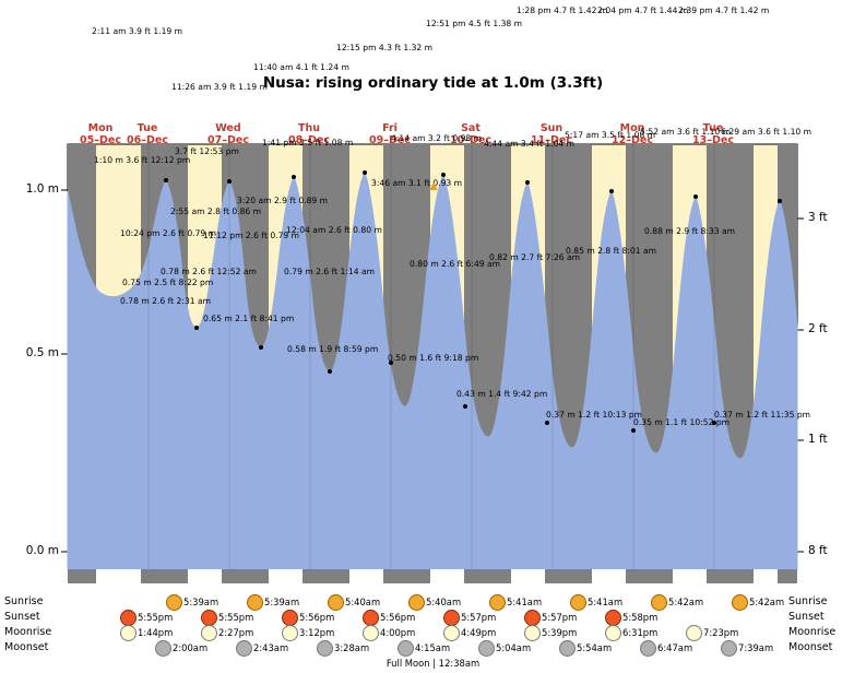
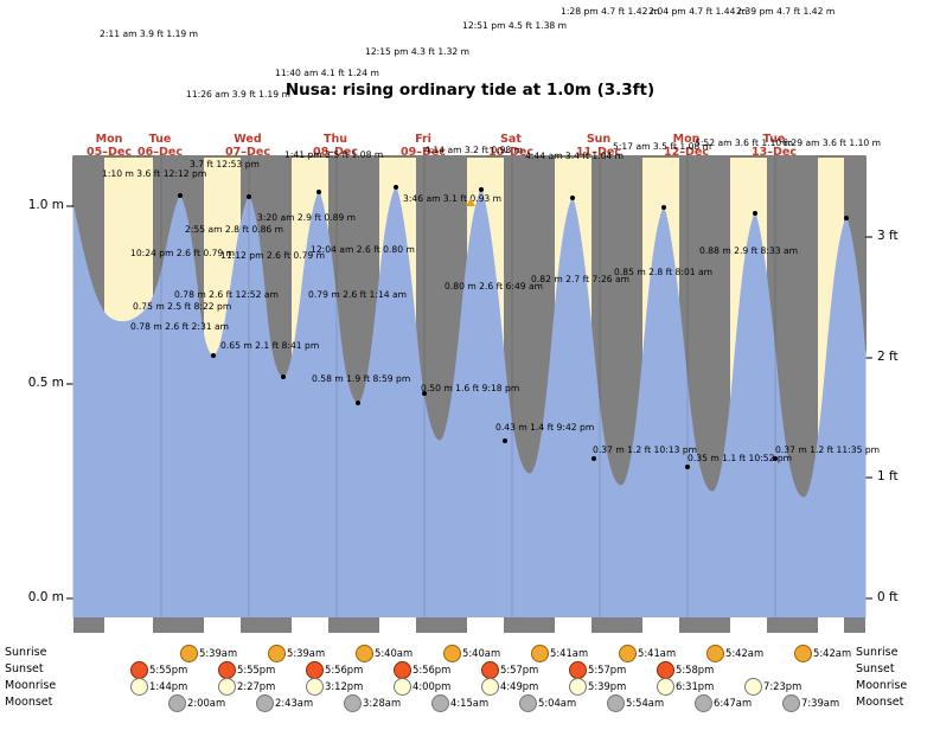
  Nusa: rising ordinary tide at 1.0m (3.3ft)
  1.0 m
  0.5 m
  0.0 m
  3 ft
  2 ft
  1 ft
- 8 ft
+ 0 ft
  Mon
  05–Dec
  Tue
  06–Dec
  Wed
  07–Dec
  Thu
  08–Dec
  Fri
  09–Dec
  Sat
  10–Dec
  Sun
  11–Dec
  Mon
  12–Dec
  Tue
  13–Dec
  2:11 am 3.9 ft 1.19 m
  1:10 m 3.6 ft 12:12 pm
  0.78 m 2.6 ft 2:31 am
  0.75 m 2.5 ft 8:22 pm
  11:26 am 3.9 ft 1.19 m
  3.7 ft 12:53 pm
  2:55 am 2.8 ft 0.86 m
  10:24 pm 2.6 ft 0.79 m
  0.78 m 2.6 ft 12:52 am
  11:40 am 4.1 ft 1.24 m
  3:20 am 2.9 ft 0.89 m
  11:12 pm 2.6 ft 0.79 m
  0.65 m 2.1 ft 8:41 pm
  12:15 pm 4.3 ft 1.32 m
  1:41 pm 3.5 ft 1.08 m
  12:04 am 2.6 ft 0.80 m
  0.79 m 2.6 ft 1:14 am
  0.58 m 1.9 ft 8:59 pm
  3:46 am 3.1 ft 0.93 m
  12:51 pm 4.5 ft 1.38 m
  0.50 m 1.6 ft 9:18 pm
  4:14 am 3.2 ft 0.98 m
  0.80 m 2.6 ft 6:49 am
  1:28 pm 4.7 ft 1.42 m
  0.43 m 1.4 ft 9:42 pm
  4:44 am 3.4 ft 1.04 m
  0.82 m 2.7 ft 7:26 am
  2:04 pm 4.7 ft 1.44 m
  0.37 m 1.2 ft 10:13 pm
  5:17 am 3.5 ft 1.08 m
  0.85 m 2.8 ft 8:01 am
  2:39 pm 4.7 ft 1.42 m
  0.35 m 1.1 ft 10:5 pm
  5:52 am 3.6 ft 1.10 m
  0.88 m 2.9 ft 8:33 am
  6:29 am 3.6 ft 1.10 m
  0.37 m 1.2 ft 11:35 pm
  Sunrise
  Sunset
  Moonrise
  Moonset
  Sunrise
  Sunset
  Moonrise
  Moonset
  5:39am
  5:39am
  5:40am
  5:40am
  5:41am
  5:41am
  5:42am
  5:42am
  5:55pm
  5:55pm
  5:56pm
  5:56pm
  5:57pm
  5:57pm
  5:58pm
  1:44pm
  2:27pm
  3:12pm
  4:00pm
  4:49pm
  5:39pm
  6:31pm
  7:23pm
  2:00am
  2:43am
  3:28am
  4:15am
  5:04am
  5:54am
  6:47am
  7:39am
- Full Moon | 12:38am
